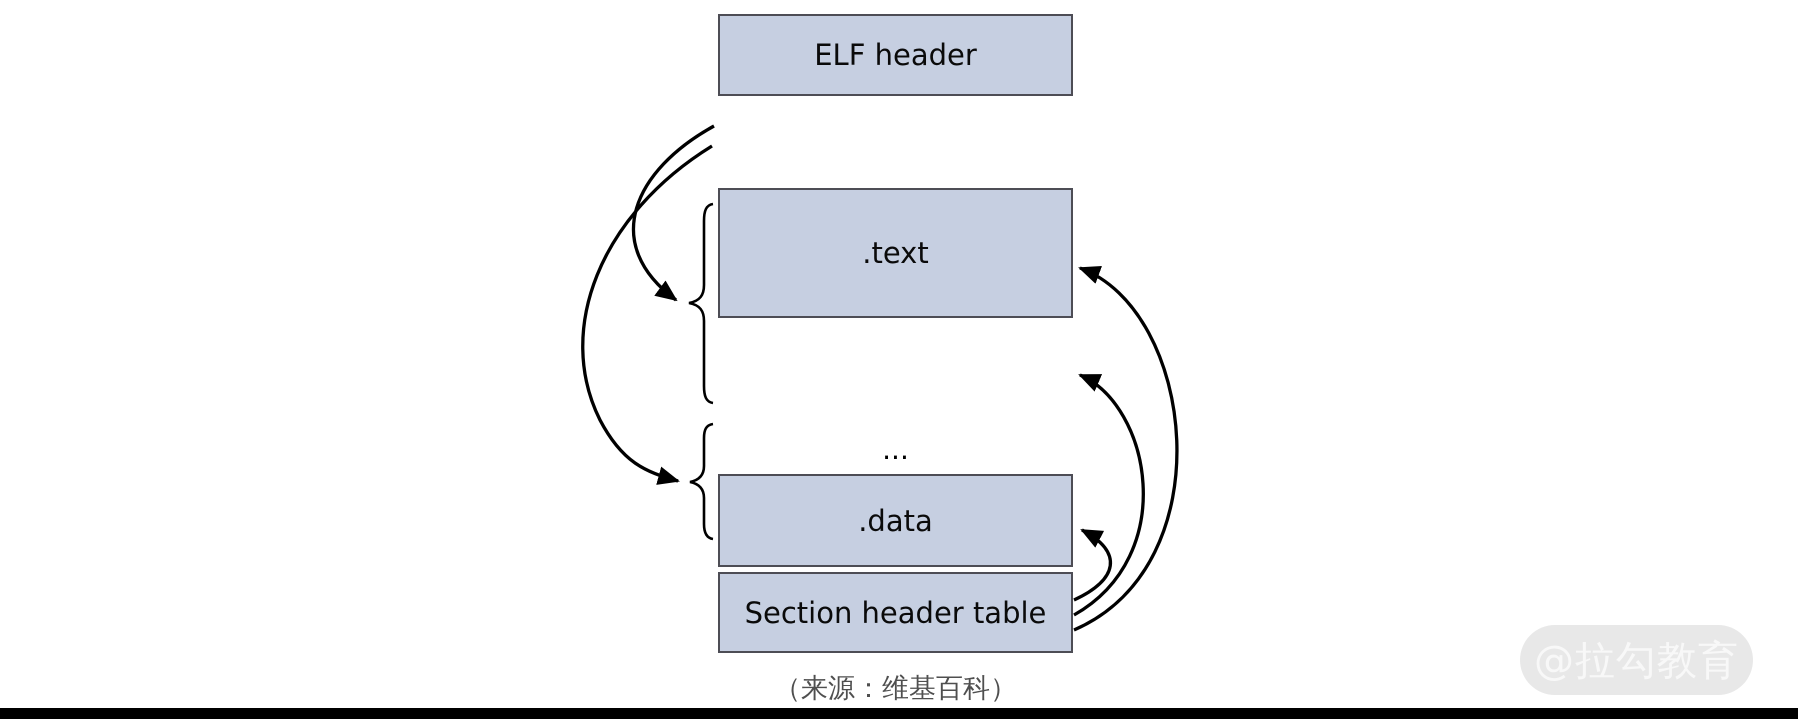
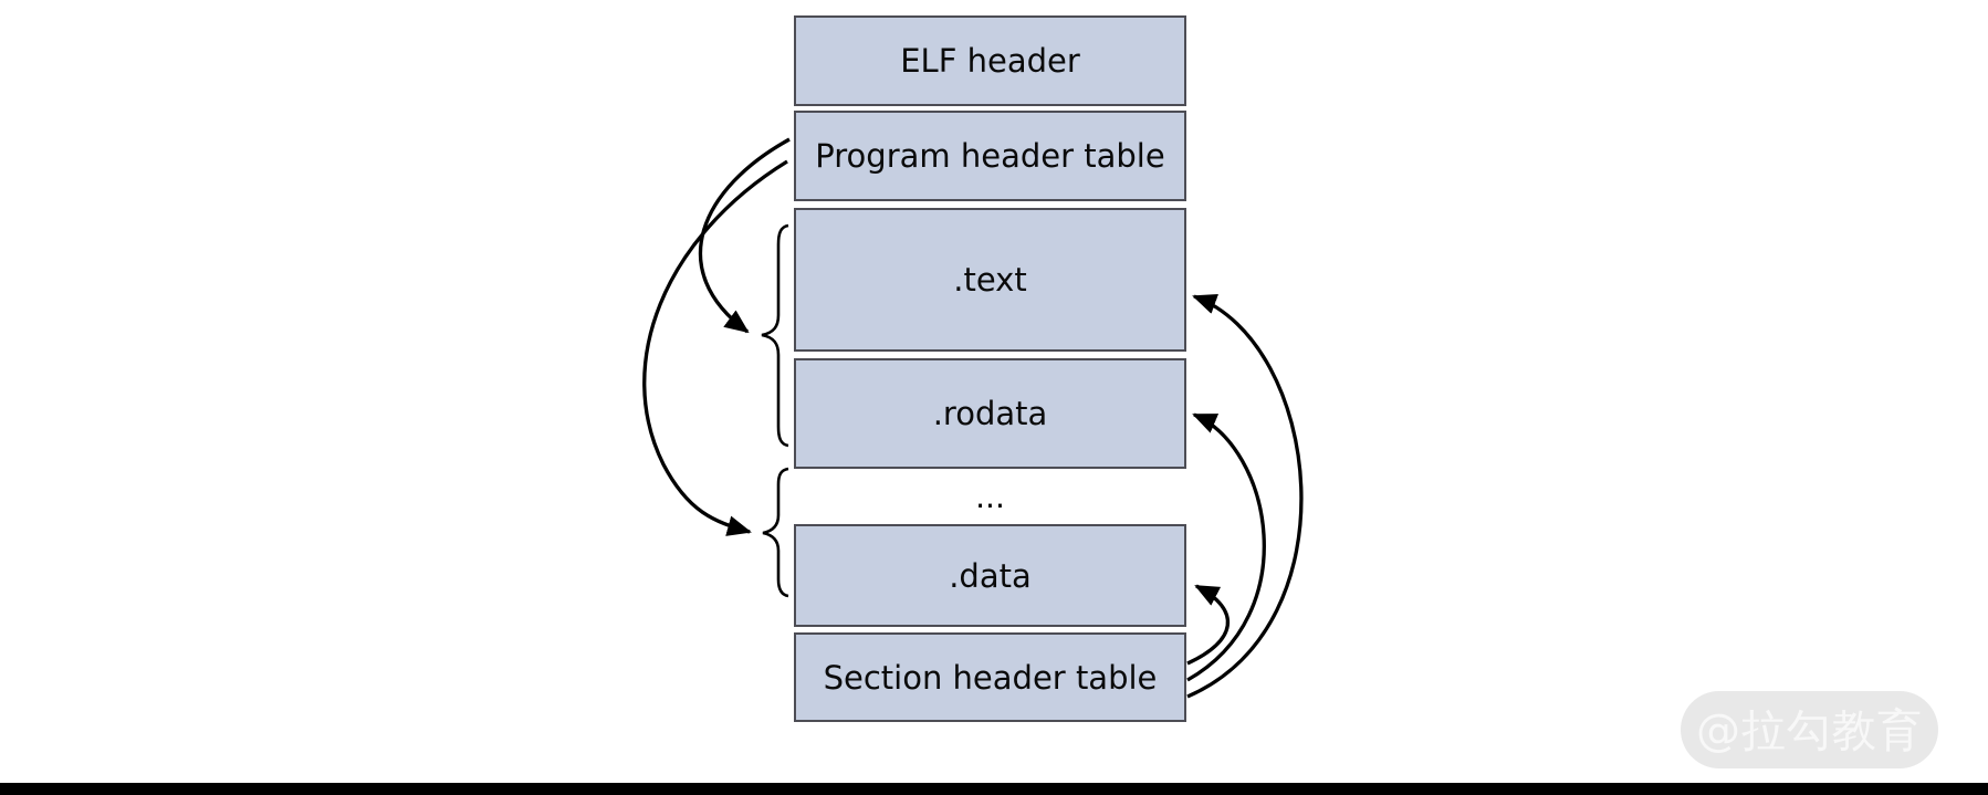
  ELF header
+ Program header table
  .text
+ .rodata
  ...
  .data
  Section header table
- （来源：维基百科）
